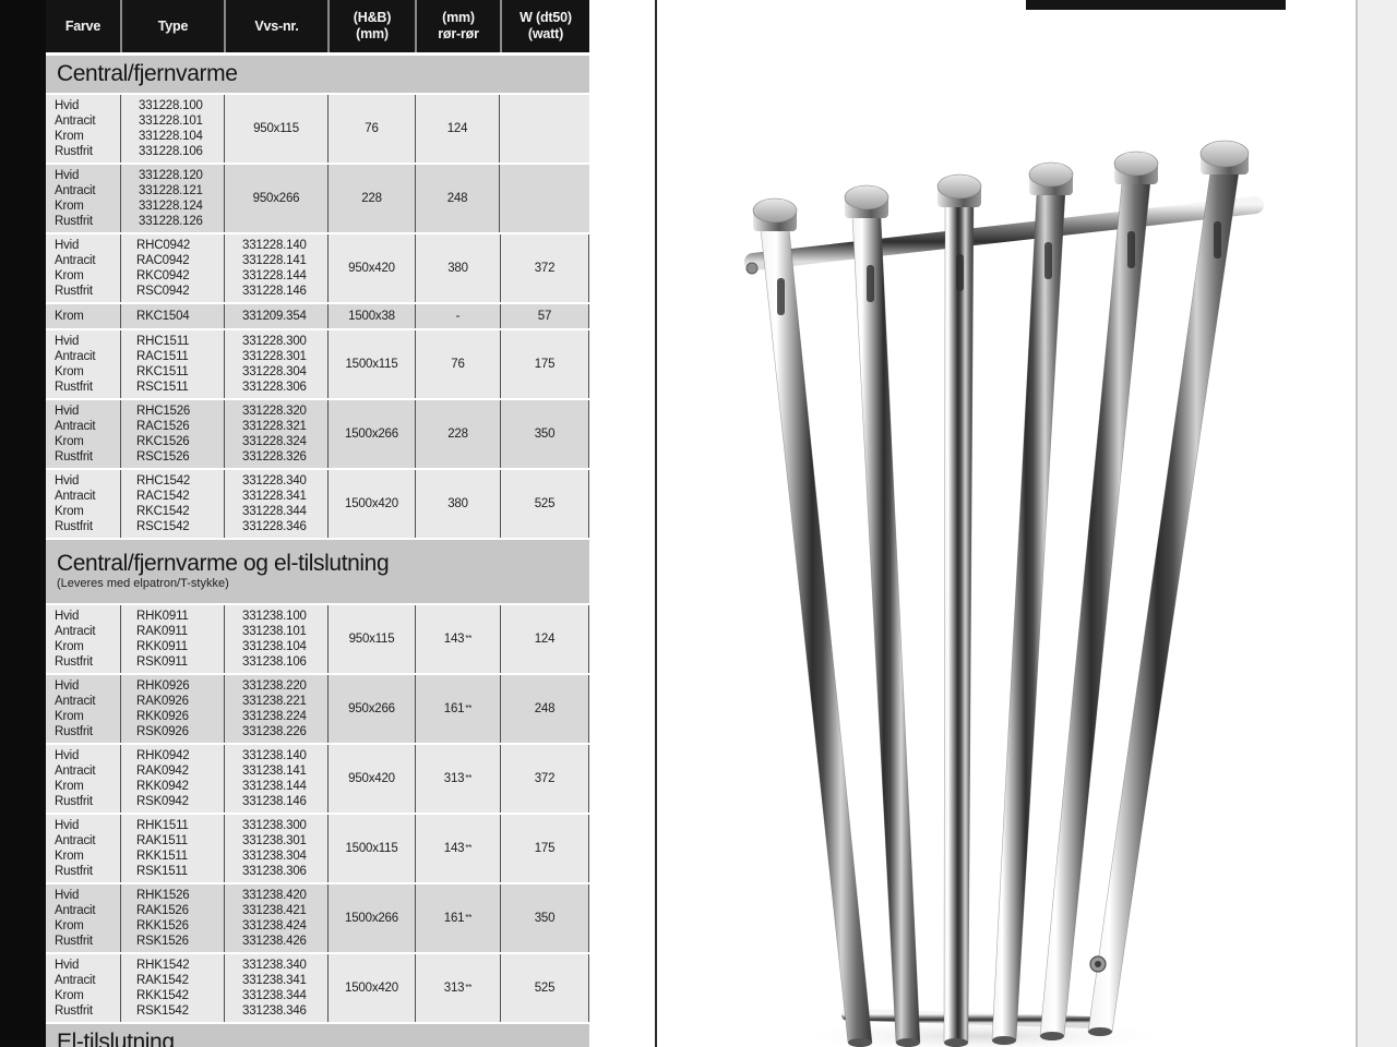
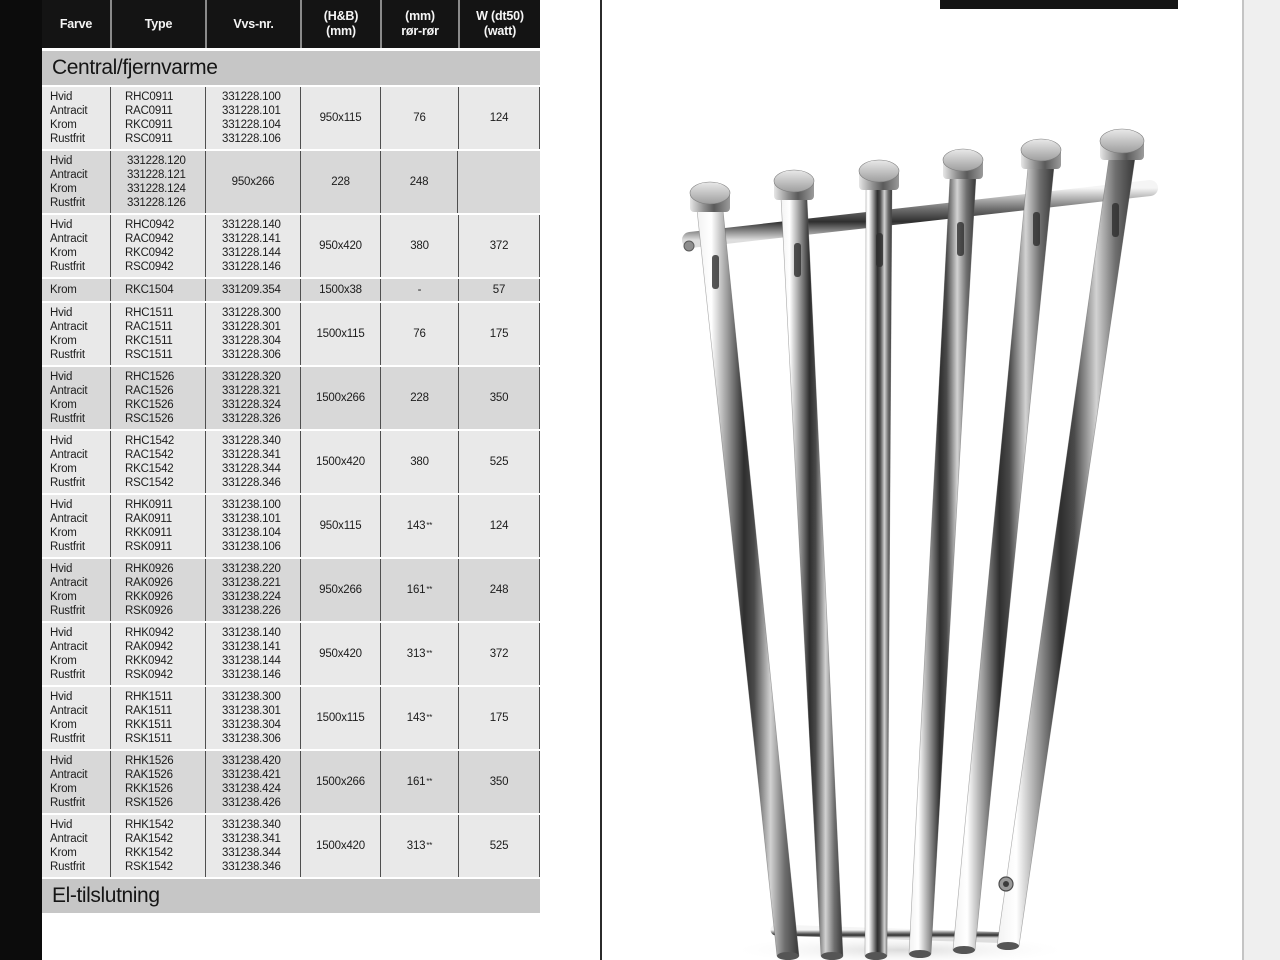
  Farve
  Type
  Vvs-nr.
  (H&B)
  (mm)
  (mm)
  rør-rør
  W (dt50)
  (watt)
  Central/fjernvarme
  Hvid
  Antracit
  Krom
  Rustfrit
+ RHC0911
+ RAC0911
+ RKC0911
+ RSC0911
  331228.100
  331228.101
  331228.104
  331228.106
  950x115
  76
  124
  Hvid
  Antracit
  Krom
  Rustfrit
  331228.120
  331228.121
  331228.124
  331228.126
  950x266
  228
  248
  Hvid
  Antracit
  Krom
  Rustfrit
  RHC0942
  RAC0942
  RKC0942
  RSC0942
  331228.140
  331228.141
  331228.144
  331228.146
  950x420
  380
  372
  Krom
  RKC1504
  331209.354
  1500x38
  -
  57
  Hvid
  Antracit
  Krom
  Rustfrit
  RHC1511
  RAC1511
  RKC1511
  RSC1511
  331228.300
  331228.301
  331228.304
  331228.306
  1500x115
  76
  175
  Hvid
  Antracit
  Krom
  Rustfrit
  RHC1526
  RAC1526
  RKC1526
  RSC1526
  331228.320
  331228.321
  331228.324
  331228.326
  1500x266
  228
  350
  Hvid
  Antracit
  Krom
  Rustfrit
  RHC1542
  RAC1542
  RKC1542
  RSC1542
  331228.340
  331228.341
  331228.344
  331228.346
  1500x420
  380
  525
- Central/fjernvarme og el-tilslutning
- (Leveres med elpatron/T-stykke)
  Hvid
  Antracit
  Krom
  Rustfrit
  RHK0911
  RAK0911
  RKK0911
  RSK0911
  331238.100
  331238.101
  331238.104
  331238.106
  950x115
  143
  **
  124
  Hvid
  Antracit
  Krom
  Rustfrit
  RHK0926
  RAK0926
  RKK0926
  RSK0926
  331238.220
  331238.221
  331238.224
  331238.226
  950x266
  161
  **
  248
  Hvid
  Antracit
  Krom
  Rustfrit
  RHK0942
  RAK0942
  RKK0942
  RSK0942
  331238.140
  331238.141
  331238.144
  331238.146
  950x420
  313
  **
  372
  Hvid
  Antracit
  Krom
  Rustfrit
  RHK1511
  RAK1511
  RKK1511
  RSK1511
  331238.300
  331238.301
  331238.304
  331238.306
  1500x115
  143
  **
  175
  Hvid
  Antracit
  Krom
  Rustfrit
  RHK1526
  RAK1526
  RKK1526
  RSK1526
  331238.420
  331238.421
  331238.424
  331238.426
  1500x266
  161
  **
  350
  Hvid
  Antracit
  Krom
  Rustfrit
  RHK1542
  RAK1542
  RKK1542
  RSK1542
  331238.340
  331238.341
  331238.344
  331238.346
  1500x420
  313
  **
  525
  El-tilslutning
